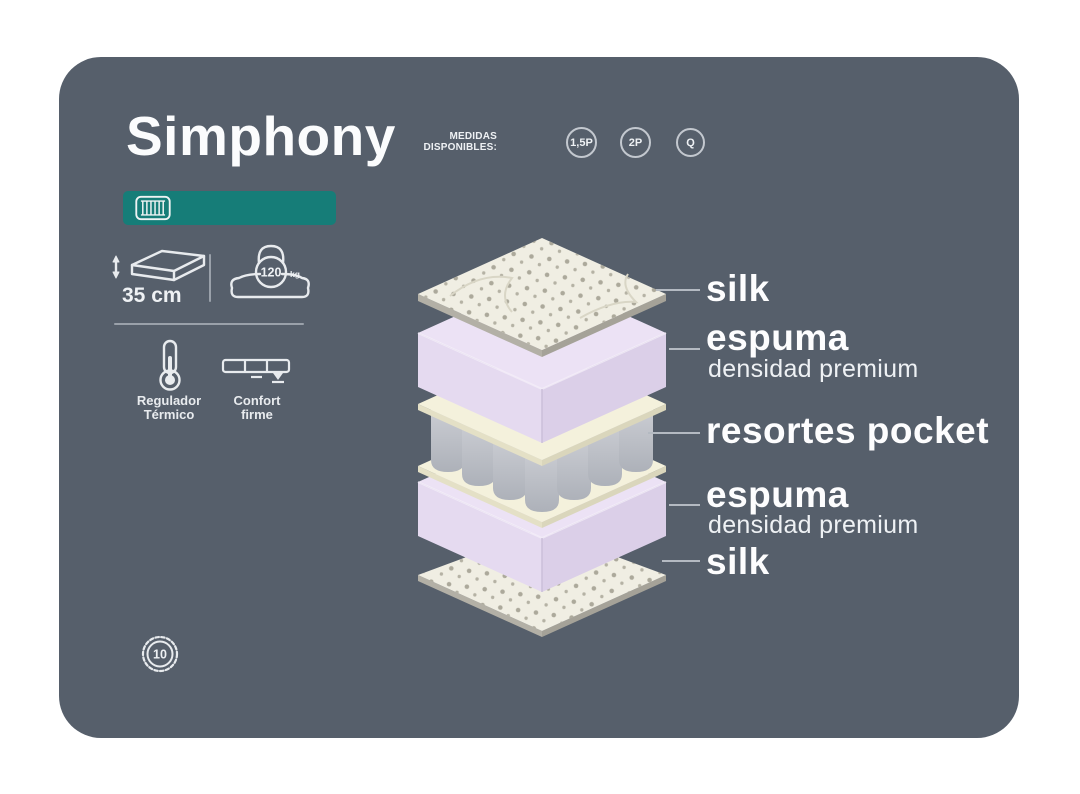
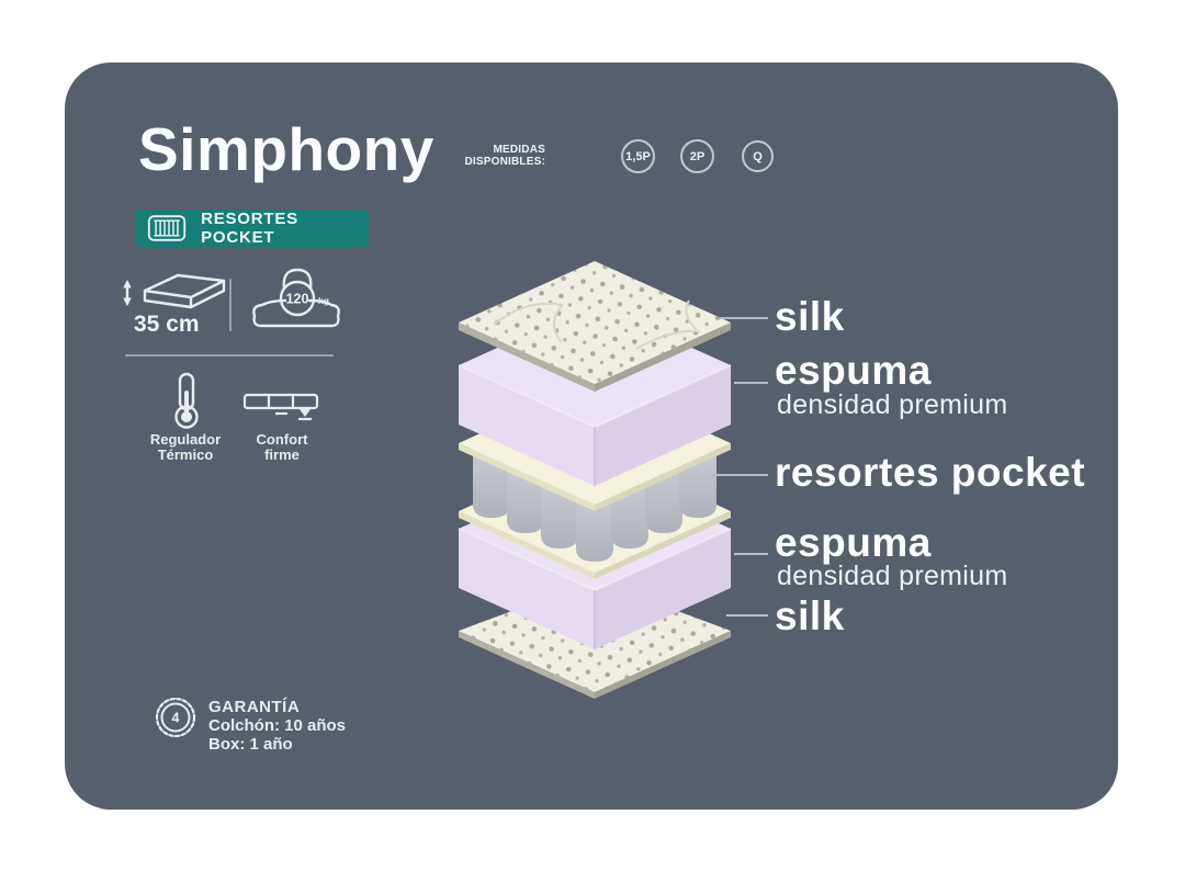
  Simphony
+ RESORTES POCKET
  MEDIDAS
  DISPONIBLES:
  1,5P
  2P
  Q
  35 cm
  120
  kg
  Regulador
  Térmico
  Confort
  firme
- 10
+ 4
+ GARANTÍA
+ Colchón: 10 años
+ Box: 1 año
  silk
  espuma
  densidad premium
  resortes pocket
  espuma
  densidad premium
  silk
